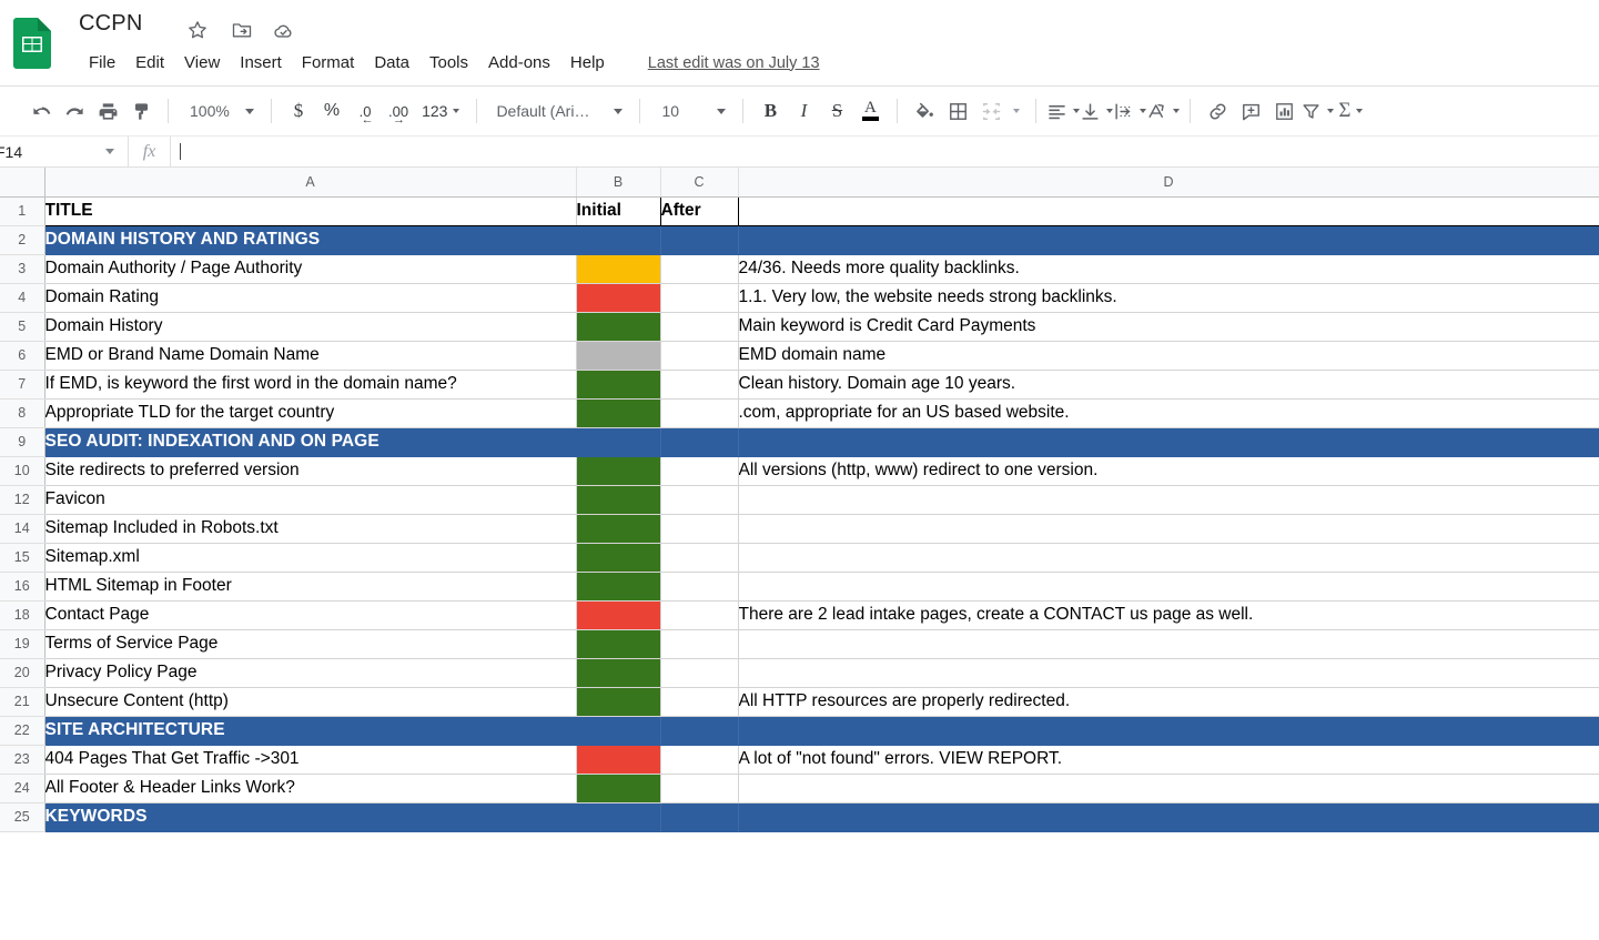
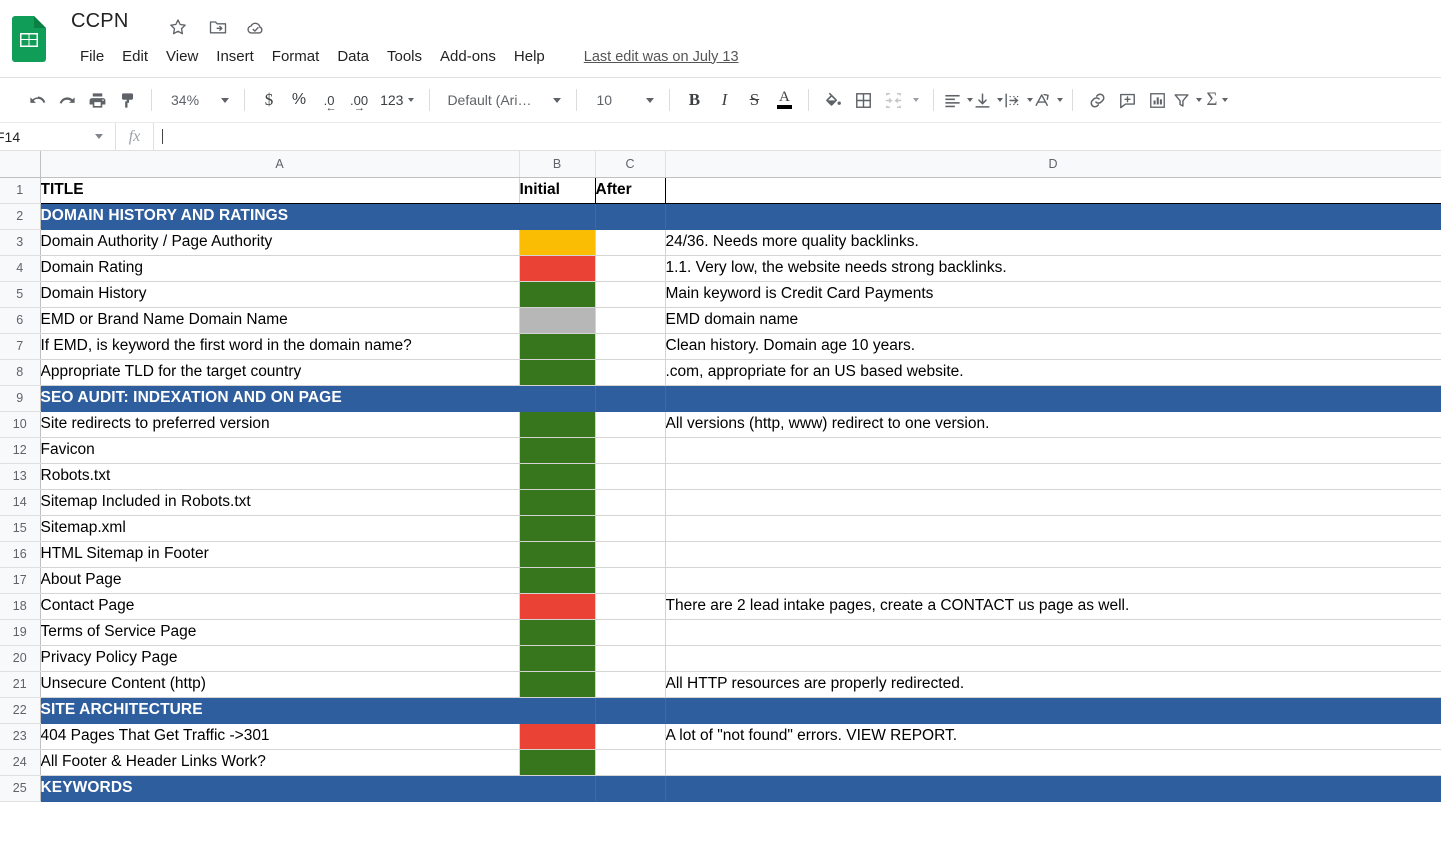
  CCPN
  File
  Edit
  View
  Insert
  Format
  Data
  Tools
  Add-ons
  Help
  Last edit was on July 13
- 100%
+ 34%
  $
  %
  .0
  ←
  .00
  →
  123
  Default (Ari…
  10
  B
  I
  S
  A
  Σ
  F14
  fx
  	A	B	C	D
  1	TITLE	Initial	After
  2	DOMAIN HISTORY AND RATINGS
  3	Domain Authority / Page Authority			24/36. Needs more quality backlinks.
  4	Domain Rating			1.1. Very low, the website needs strong backlinks.
  5	Domain History			Main keyword is Credit Card Payments
  6	EMD or Brand Name Domain Name			EMD domain name
  7	If EMD, is keyword the first word in the domain name?			Clean history. Domain age 10 years.
  8	Appropriate TLD for the target country			.com, appropriate for an US based website.
  9	SEO AUDIT: INDEXATION AND ON PAGE
  10	Site redirects to preferred version			All versions (http, www) redirect to one version.
  12	Favicon
+ 13	Robots.txt
  14	Sitemap Included in Robots.txt
  15	Sitemap.xml
  16	HTML Sitemap in Footer
+ 17	About Page
  18	Contact Page			There are 2 lead intake pages, create a CONTACT us page as well.
  19	Terms of Service Page
  20	Privacy Policy Page
  21	Unsecure Content (http)			All HTTP resources are properly redirected.
  22	SITE ARCHITECTURE
  23	404 Pages That Get Traffic ->301			A lot of "not found" errors. VIEW REPORT.
  24	All Footer & Header Links Work?
  25	KEYWORDS
